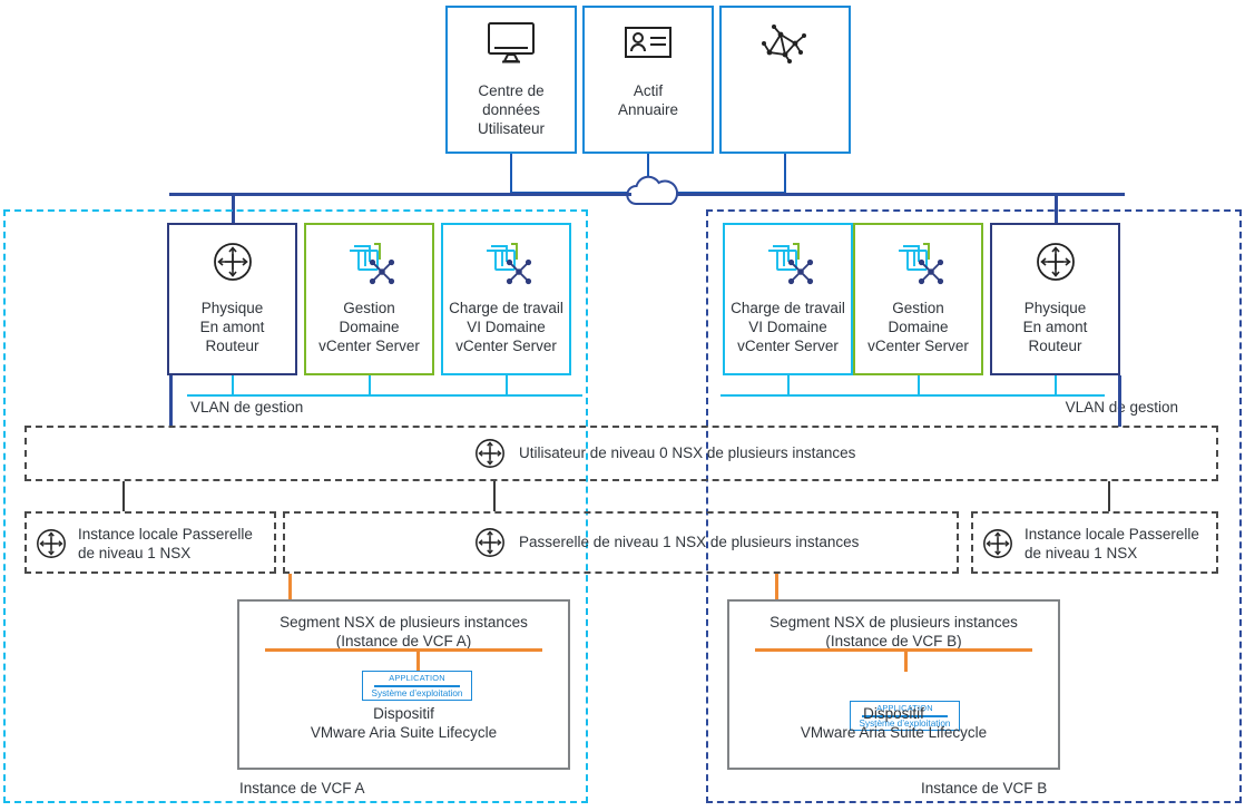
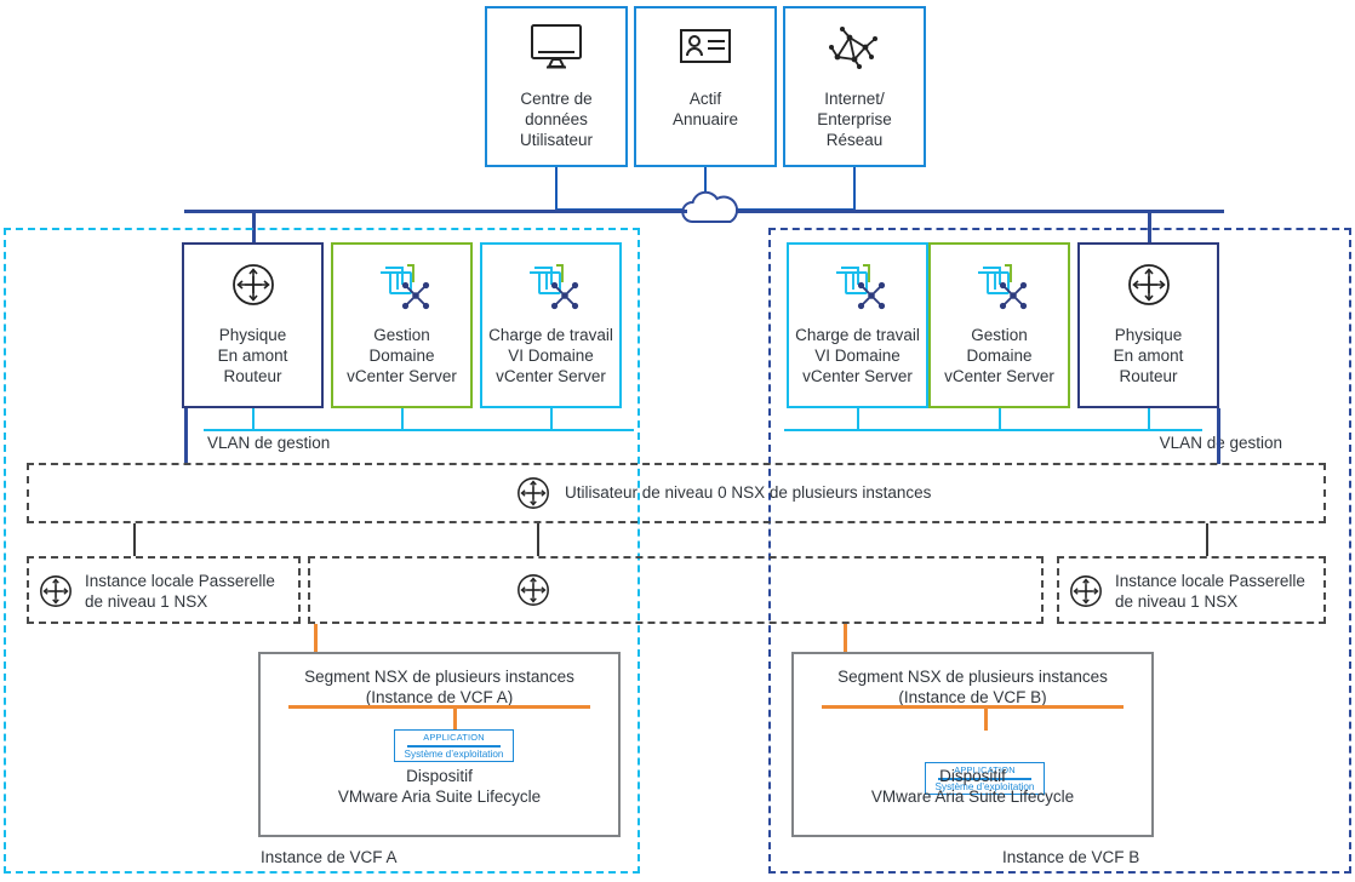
  Centre de
  données
  Utilisateur
  Actif
  Annuaire
+ Internet/
+ Enterprise
+ Réseau
  Physique
  En amont
  Routeur
  Gestion
  Domaine
  vCenter Server
  Charge de travail
  VI Domaine
  vCenter Server
  VLAN de gestion
  Charge de travail
  VI Domaine
  vCenter Server
  Gestion
  Domaine
  vCenter Server
  Physique
  En amont
  Routeur
  VLAN de gestion
  Utilisateur de niveau 0 NSX de plusieurs instances
  Instance locale Passerelle
  de niveau 1 NSX
- Passerelle de niveau 1 NSX de plusieurs instances
  Instance locale Passerelle
  de niveau 1 NSX
  Segment NSX de plusieurs instances
  (Instance de VCF A)
  APPLICATION
  Système d’exploitation
  Dispositif
  VMware Aria Suite Lifecycle
  Instance de VCF A
  Segment NSX de plusieurs instances
  (Instance de VCF B)
  APPLICATION
  Système d’exploitation
  Dispositif
  VMware Aria Suite Lifecycle
  Instance de VCF B
